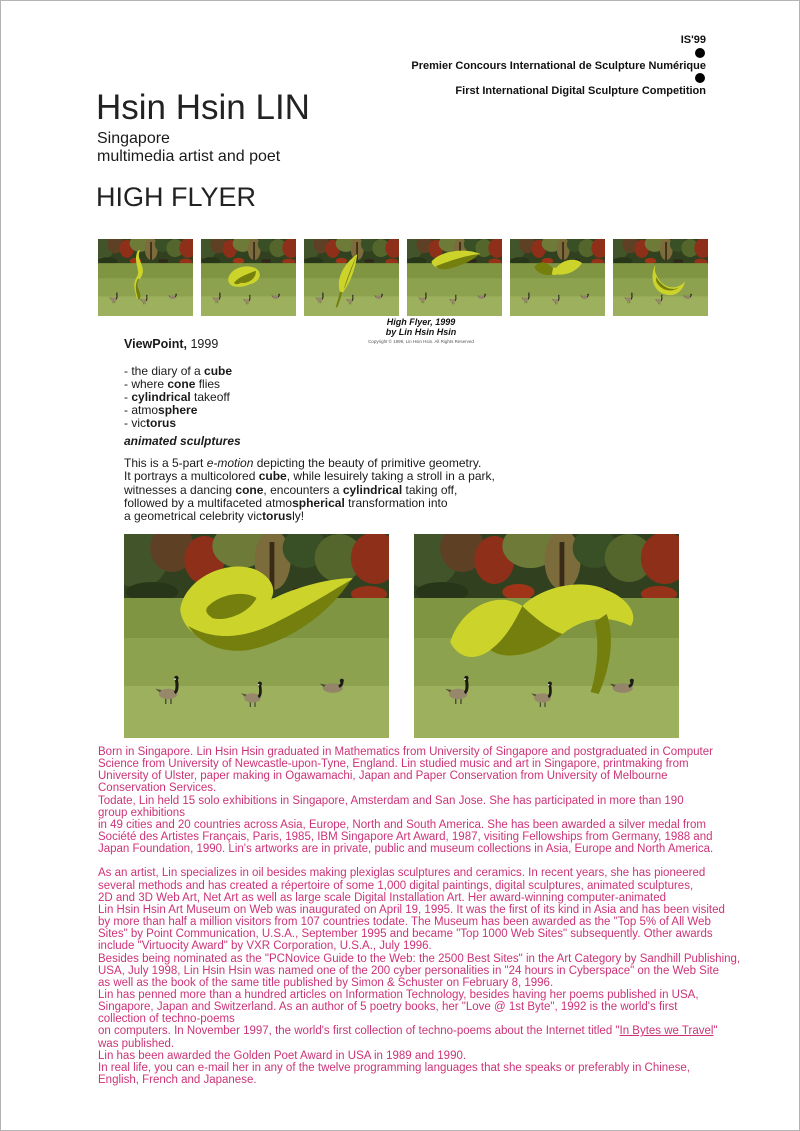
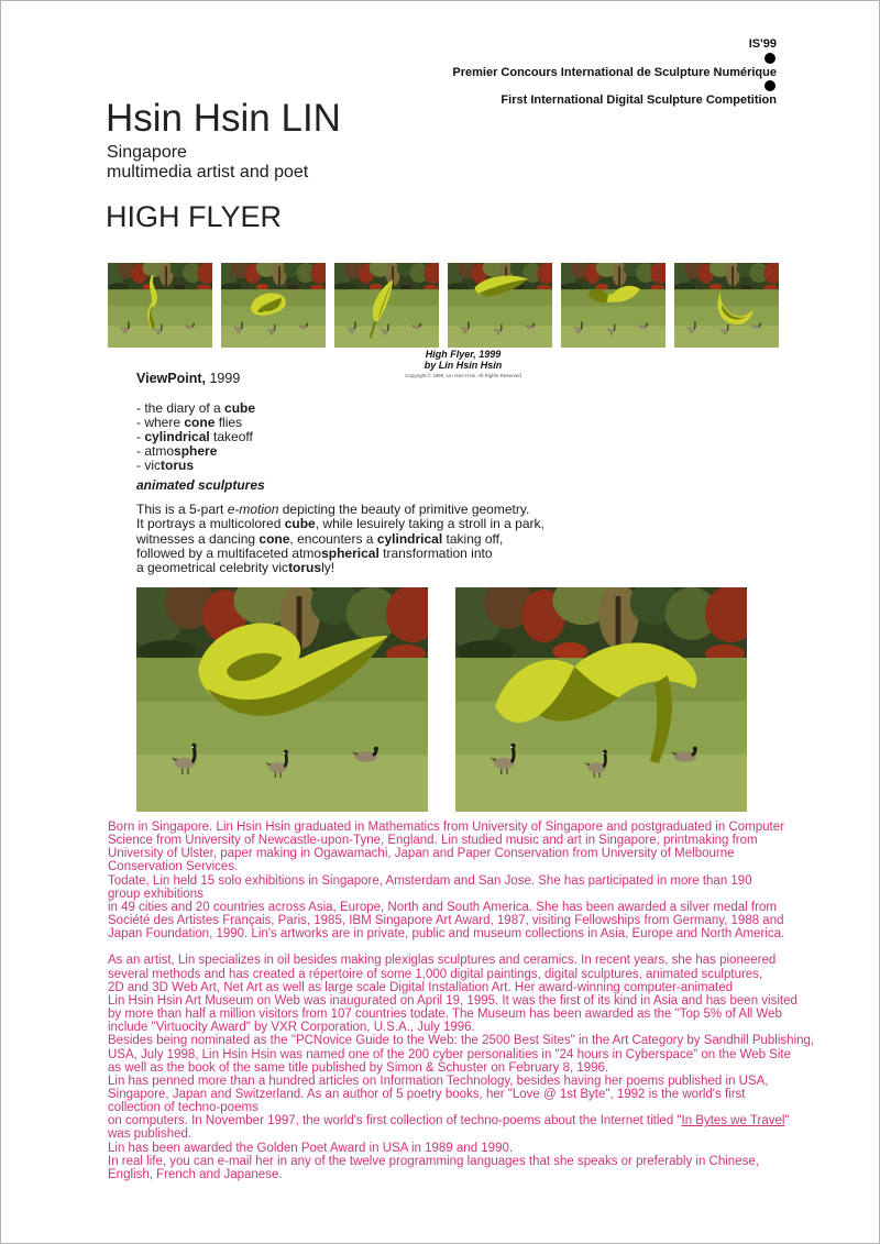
  IS'99
  Premier Concours International de Sculpture Numérique
  First International Digital Sculpture Competition
  Hsin Hsin LIN
  Singapore
  multimedia artist and poet
  HIGH FLYER
  High Flyer, 1999
  by Lin Hsin Hsin
  ViewPoint, 1999
  - the diary of a cube
  - where cone flies
  - cylindrical takeoff
  - atmosphere
  - victorus
  animated sculptures
  This is a 5-part e-motion depicting the beauty of primitive geometry.
  It portrays a multicolored cube, while lesuirely taking a stroll in a park,
  witnesses a dancing cone, encounters a cylindrical taking off,
  followed by a multifaceted atmospherical transformation into
  a geometrical celebrity victorusly!
  Born in Singapore. Lin Hsin Hsin graduated in Mathematics from University of Singapore and postgraduated in Computer
  Science from University of Newcastle-upon-Tyne, England. Lin studied music and art in Singapore, printmaking from
  University of Ulster, paper making in Ogawamachi, Japan and Paper Conservation from University of Melbourne
  Conservation Services.
  Todate, Lin held 15 solo exhibitions in Singapore, Amsterdam and San Jose. She has participated in more than 190
  group exhibitions
  in 49 cities and 20 countries across Asia, Europe, North and South America. She has been awarded a silver medal from
  Société des Artistes Français, Paris, 1985, IBM Singapore Art Award, 1987, visiting Fellowships from Germany, 1988 and
  Japan Foundation, 1990. Lin's artworks are in private, public and museum collections in Asia, Europe and North America.
  As an artist, Lin specializes in oil besides making plexiglas sculptures and ceramics. In recent years, she has pioneered
  several methods and has created a répertoire of some 1,000 digital paintings, digital sculptures, animated sculptures,
  2D and 3D Web Art, Net Art as well as large scale Digital Installation Art. Her award-winning computer-animated
  Lin Hsin Hsin Art Museum on Web was inaugurated on April 19, 1995. It was the first of its kind in Asia and has been visited
  by more than half a million visitors from 107 countries todate. The Museum has been awarded as the "Top 5% of All Web
- Sites" by Point Communication, U.S.A., September 1995 and became "Top 1000 Web Sites" subsequently. Other awards
  include "Virtuocity Award" by VXR Corporation, U.S.A., July 1996.
  Besides being nominated as the "PCNovice Guide to the Web: the 2500 Best Sites" in the Art Category by Sandhill Publishing,
  USA, July 1998, Lin Hsin Hsin was named one of the 200 cyber personalities in "24 hours in Cyberspace" on the Web Site
  as well as the book of the same title published by Simon & Schuster on February 8, 1996.
  Lin has penned more than a hundred articles on Information Technology, besides having her poems published in USA,
  Singapore, Japan and Switzerland. As an author of 5 poetry books, her "Love @ 1st Byte", 1992 is the world's first
  collection of techno-poems
  on computers. In November 1997, the world's first collection of techno-poems about the Internet titled "In Bytes we Travel"
  was published.
  Lin has been awarded the Golden Poet Award in USA in 1989 and 1990.
  In real life, you can e-mail her in any of the twelve programming languages that she speaks or preferably in Chinese,
  English, French and Japanese.
